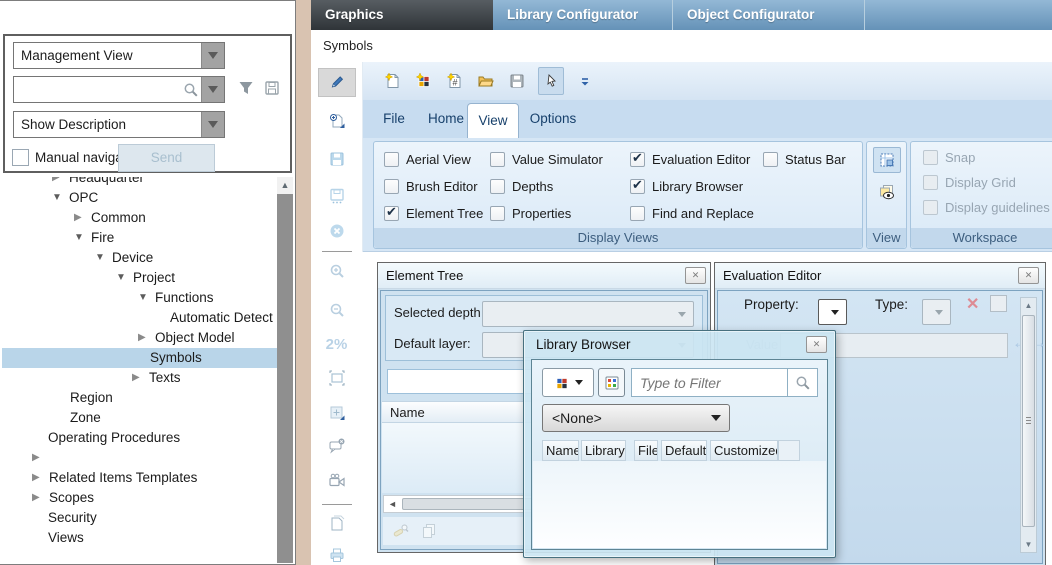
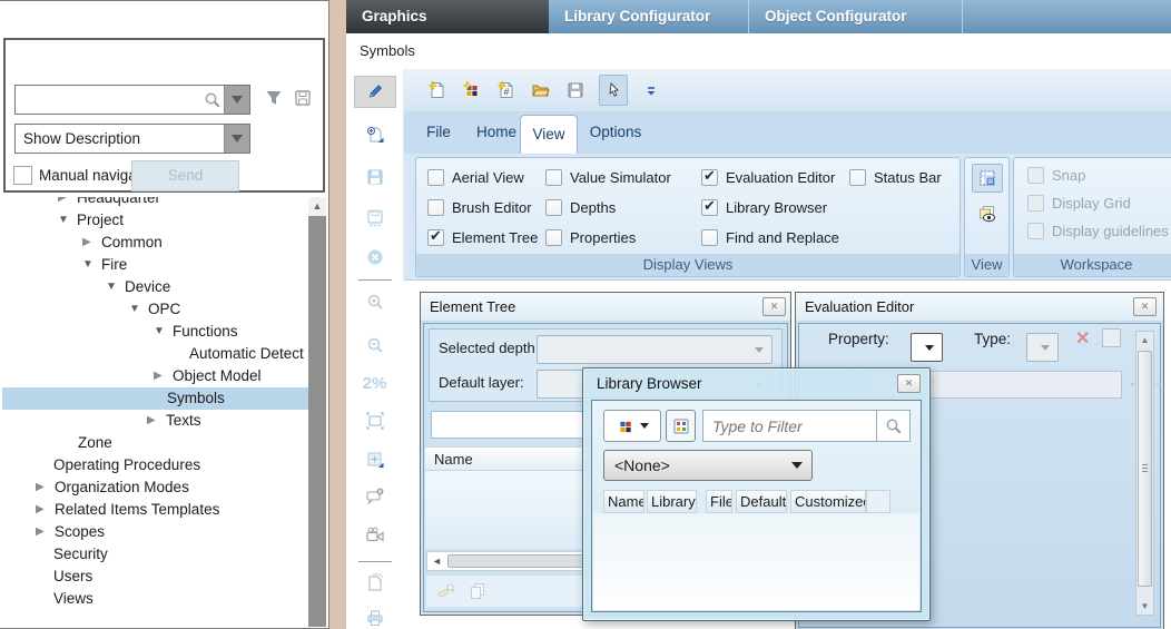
- Management View
  Show Description
  Manual navig
  Send
  ▶
  Headquarter
  ▼
- OPC
+ Project
  ▶
  Common
  ▼
  Fire
  ▼
  Device
  ▼
- Project
+ OPC
  ▼
  Functions
  Automatic Detect
  ▶
  Object Model
  Symbols
  ▶
  Texts
- Region
  Zone
  Operating Procedures
  ▶
+ Organization Modes
  ▶
  Related Items Templates
  ▶
  Scopes
  Security
+ Users
  Views
  ▲
  Graphics
  Library Configurator
  Object Configurator
  Symbols
  2%
  #
  File
  Home
  View
  Options
  Aerial View
  Value Simulator
  Evaluation Editor
  Status Bar
  Brush Editor
  Depths
  Library Browser
  Element Tree
  Properties
  Find and Replace
  Display Views
  View
  Snap
  Display Grid
  Display guidelines
  Workspace
  Element Tree
  ✕
  Selected depth
  Default layer:
  Name
  ◄
  Evaluation Editor
  ✕
  Property:
  Type:
  ✕
  →
  ▲
  ▼
  Library Browser
  ✕
  Type to Filter
  <None>
  Name
  Library
  File
  Default
  Customize
